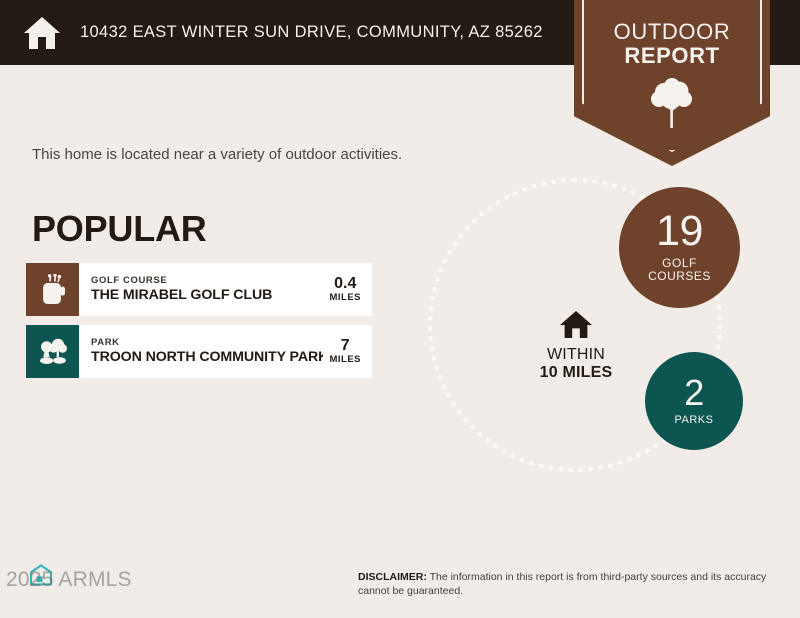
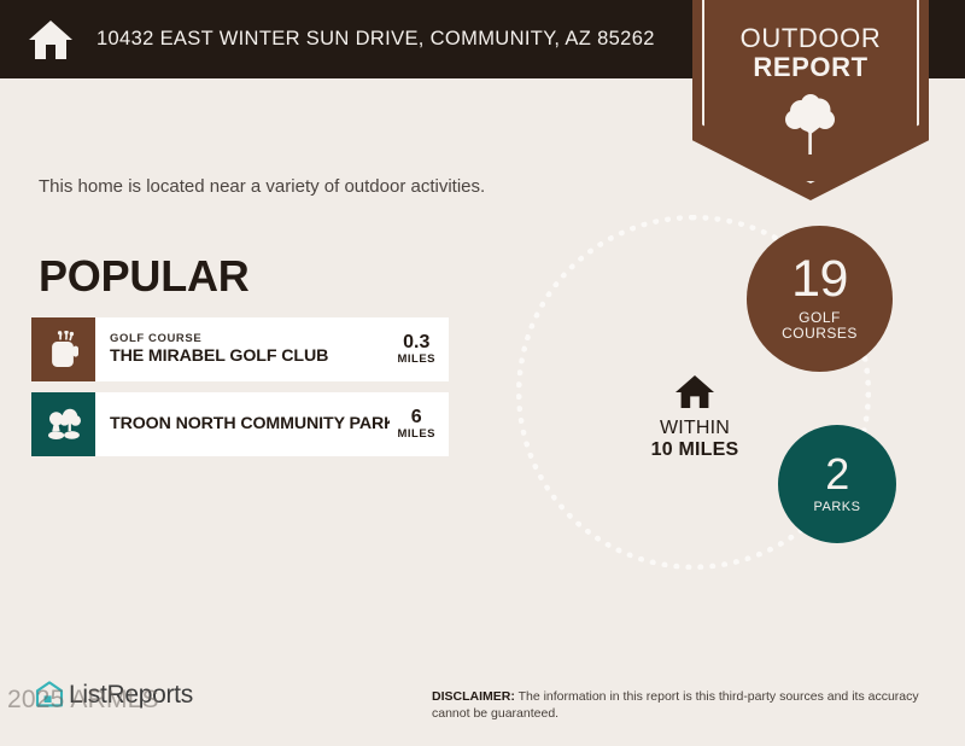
  10432 EAST WINTER SUN DRIVE, COMMUNITY, AZ 85262
  OUTDOOR
  REPORT
  This home is located near a variety of outdoor activities.
  POPULAR
  GOLF COURSE
  THE MIRABEL GOLF CLUB
- 0.4
+ 0.3
  MILES
- PARK
  TROON NORTH COMMUNITY PARK
- 7
+ 6
  MILES
  WITHIN
  10 MILES
  19
  GOLF
  COURSES
  2
  PARKS
+ ListReports
  2025 ARMLS
- DISCLAIMER: The information in this report is from third-party sources and its accuracy cannot be guaranteed.
+ DISCLAIMER: The information in this report is this third-party sources and its accuracy cannot be guaranteed.
